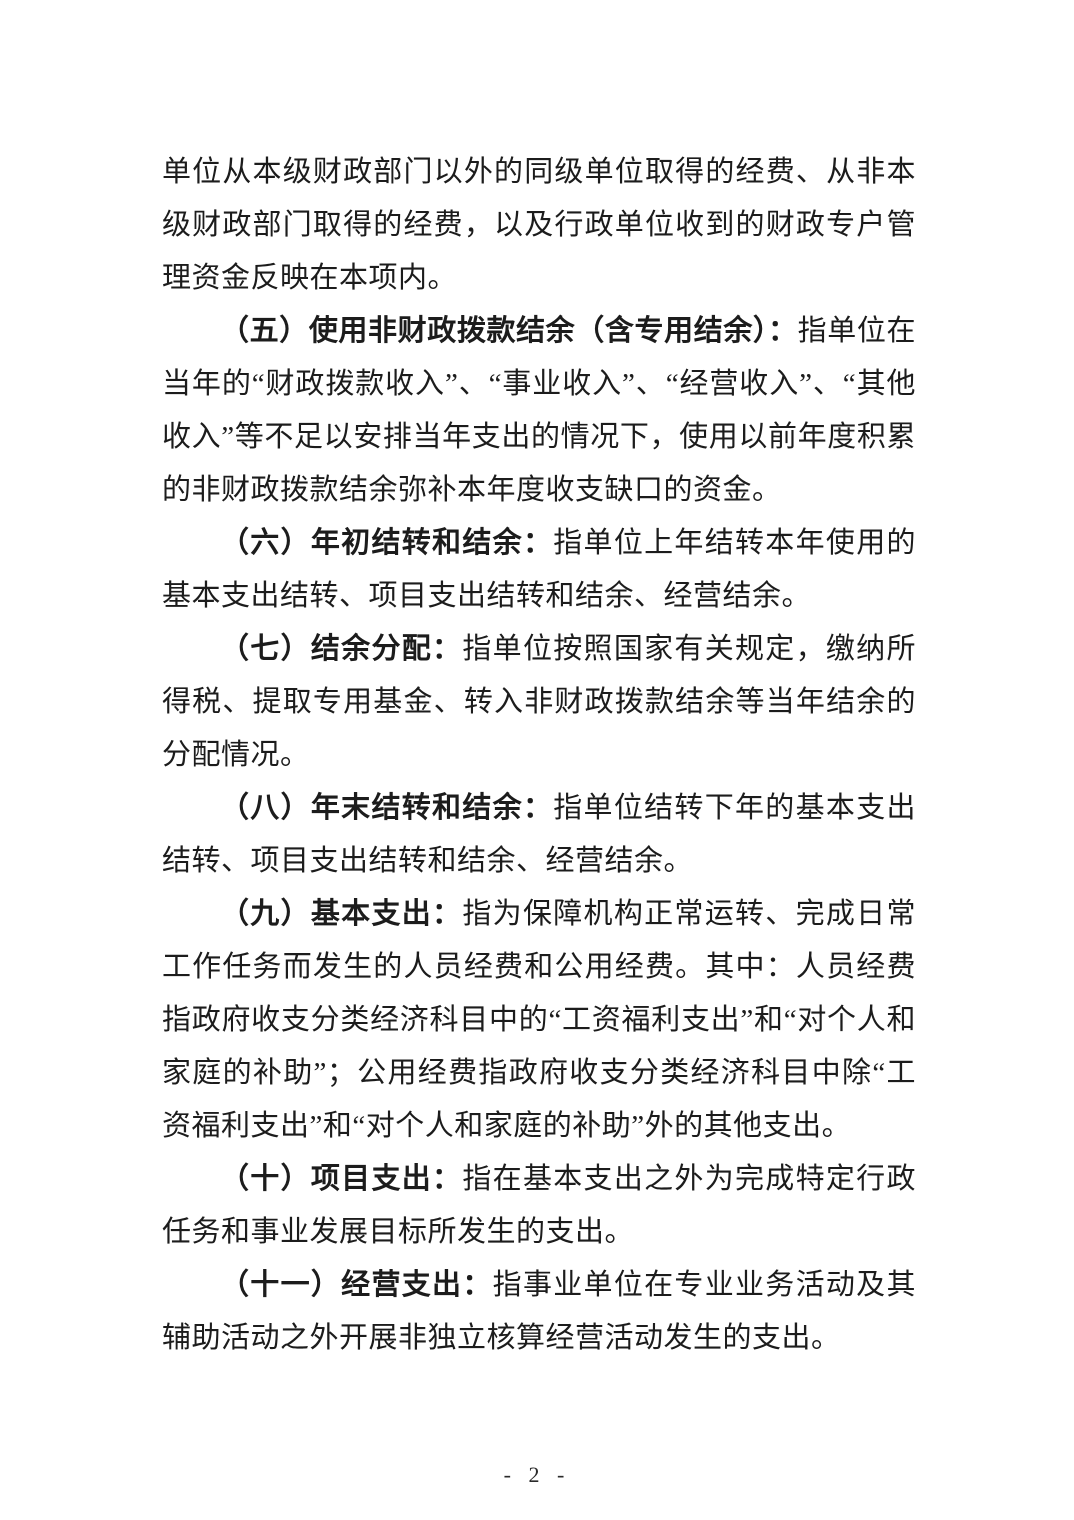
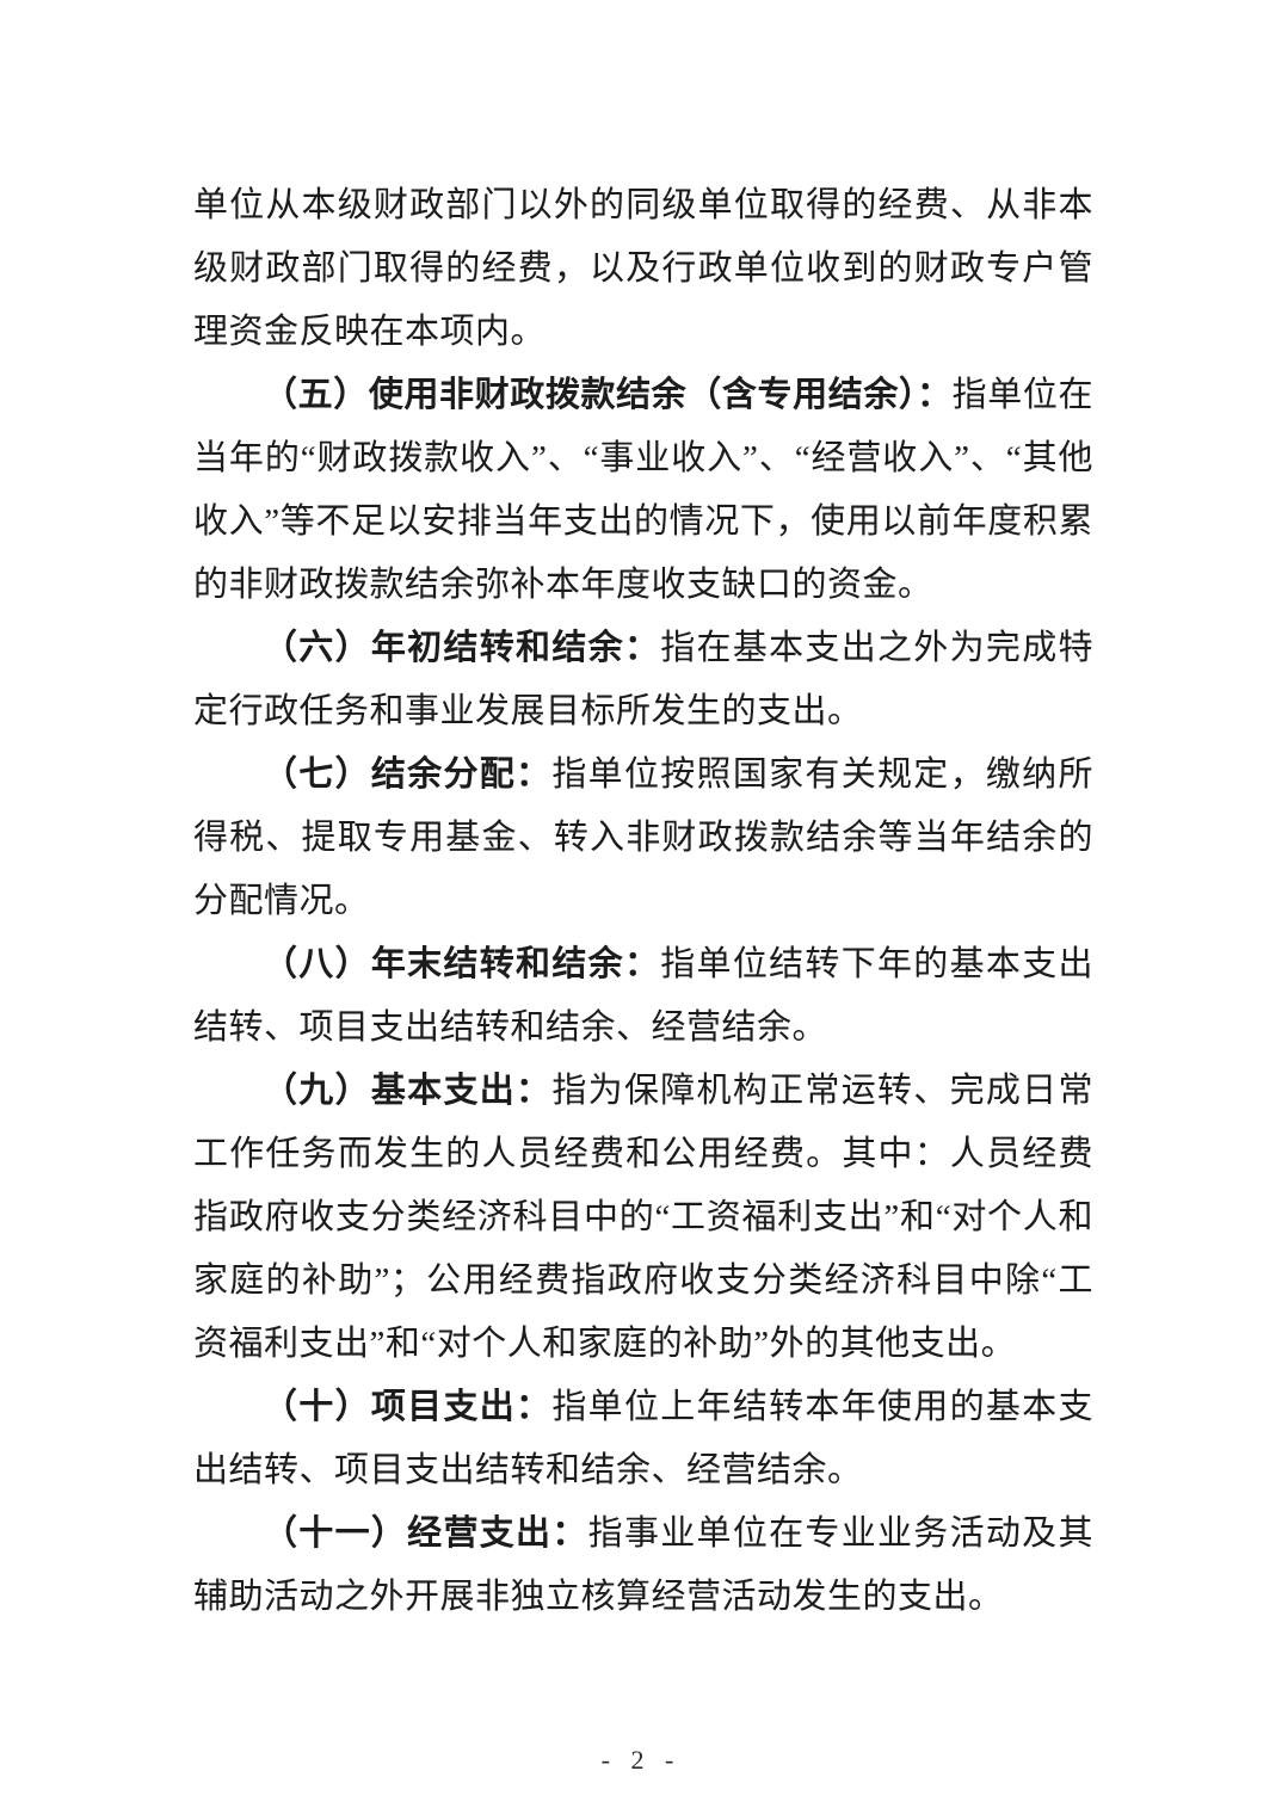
  单位从本级财政部门以外的同级单位取得的经费、从非本级财政部门取得的经费，以及行政单位收到的财政专户管理资金反映在本项内。
  （五）使用非财政拨款结余（含专用结余）：指单位在当年的“财政拨款收入”、“事业收入”、“经营收入”、“其他收入”等不足以安排当年支出的情况下，使用以前年度积累的非财政拨款结余弥补本年度收支缺口的资金。
- （六）年初结转和结余：指单位上年结转本年使用的基本支出结转、项目支出结转和结余、经营结余。
+ （六）年初结转和结余：指在基本支出之外为完成特定行政任务和事业发展目标所发生的支出。
  （七）结余分配：指单位按照国家有关规定，缴纳所得税、提取专用基金、转入非财政拨款结余等当年结余的分配情况。
  （八）年末结转和结余：指单位结转下年的基本支出结转、项目支出结转和结余、经营结余。
  （九）基本支出：指为保障机构正常运转、完成日常工作任务而发生的人员经费和公用经费。其中：人员经费指政府收支分类经济科目中的“工资福利支出”和“对个人和家庭的补助”；公用经费指政府收支分类经济科目中除“工资福利支出”和“对个人和家庭的补助”外的其他支出。
- （十）项目支出：指在基本支出之外为完成特定行政任务和事业发展目标所发生的支出。
+ （十）项目支出：指单位上年结转本年使用的基本支出结转、项目支出结转和结余、经营结余。
  （十一）经营支出：指事业单位在专业业务活动及其辅助活动之外开展非独立核算经营活动发生的支出。
  - 2 -
